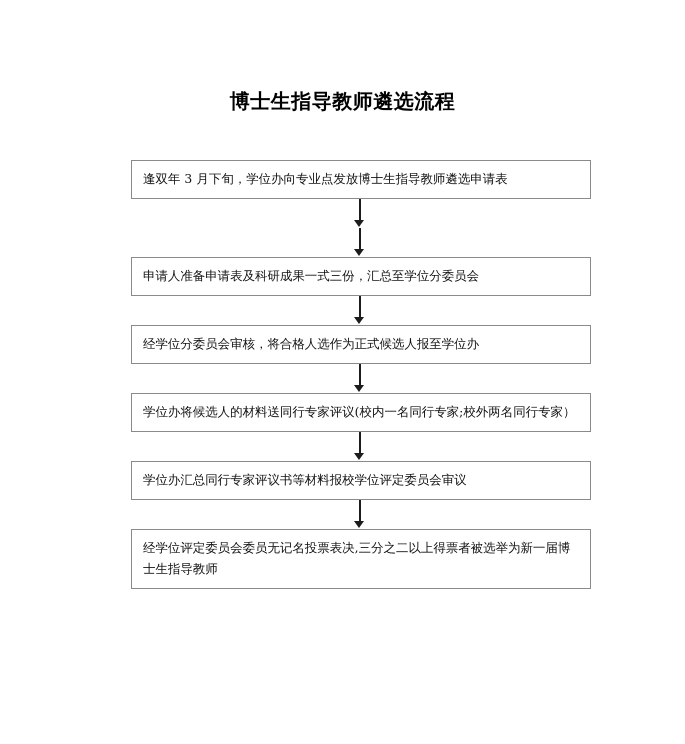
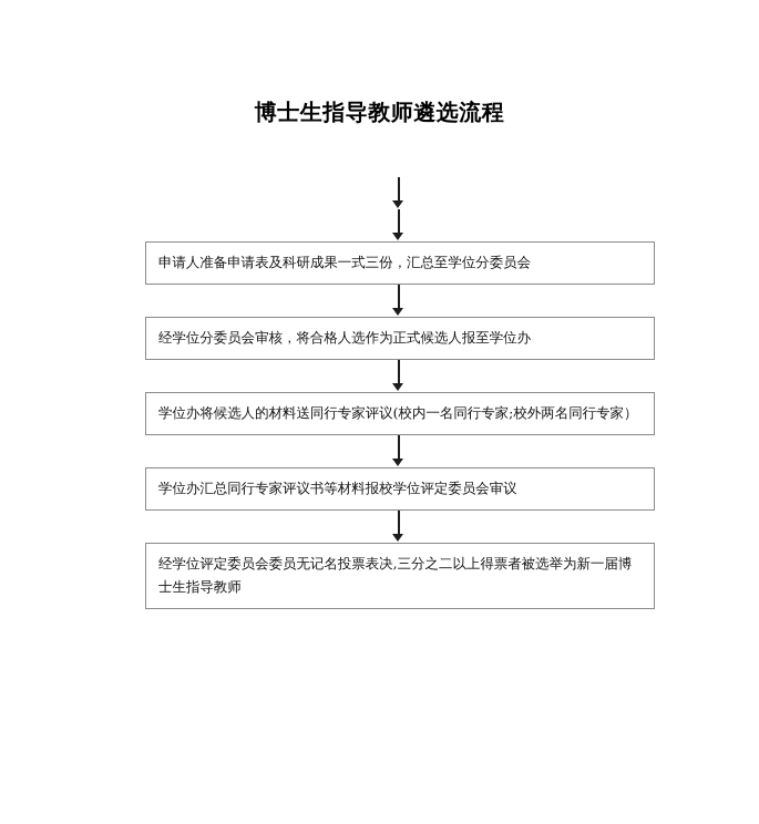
  博士生指导教师遴选流程
- 逢双年 3 月下旬，学位办向专业点发放博士生指导教师遴选申请表
  申请人准备申请表及科研成果一式三份，汇总至学位分委员会
  经学位分委员会审核，将合格人选作为正式候选人报至学位办
  学位办将候选人的材料送同行专家评议(校内一名同行专家;校外两名同行专家）
  学位办汇总同行专家评议书等材料报校学位评定委员会审议
  经学位评定委员会委员无记名投票表决,三分之二以上得票者被选举为新一届博士生指导教师
